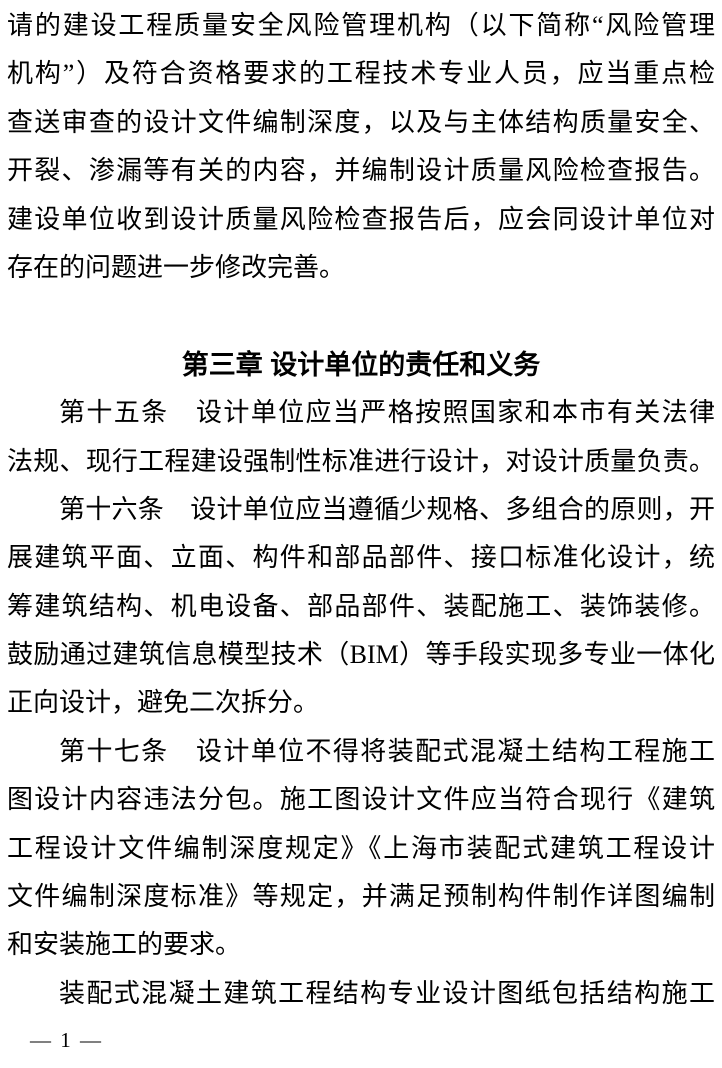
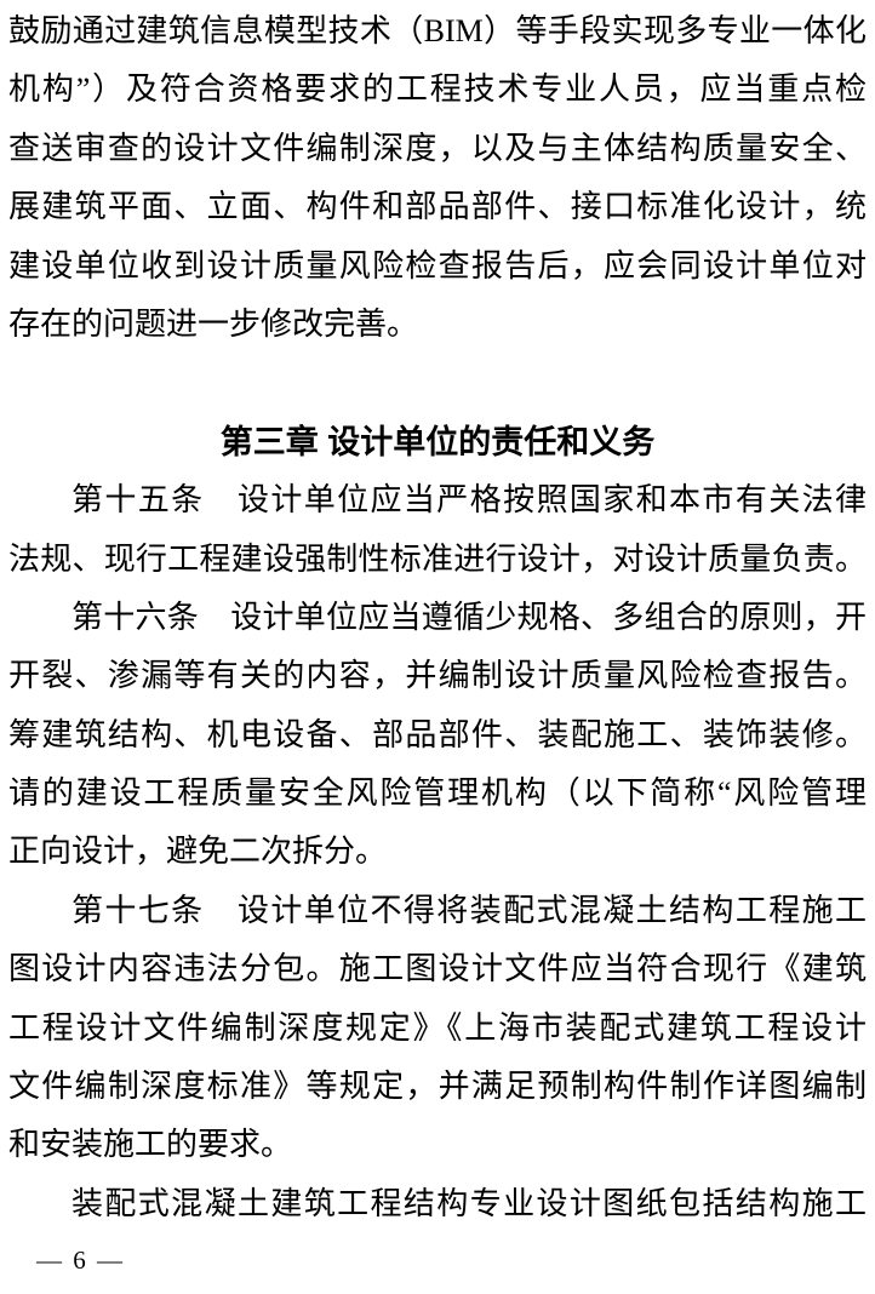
- 请的建设工程质量安全风险管理机构（以下简称“风险管理
+ 鼓励通过建筑信息模型技术（BIM）等手段实现多专业一体化
  机构”）及符合资格要求的工程技术专业人员，应当重点检
  查送审查的设计文件编制深度，以及与主体结构质量安全、
- 开裂、渗漏等有关的内容，并编制设计质量风险检查报告。
+ 展建筑平面、立面、构件和部品部件、接口标准化设计，统
  建设单位收到设计质量风险检查报告后，应会同设计单位对
  存在的问题进一步修改完善。
  第三章 设计单位的责任和义务
  第十五条 设计单位应当严格按照国家和本市有关法律
  法规、现行工程建设强制性标准进行设计，对设计质量负责。
  第十六条 设计单位应当遵循少规格、多组合的原则，开
- 展建筑平面、立面、构件和部品部件、接口标准化设计，统
+ 开裂、渗漏等有关的内容，并编制设计质量风险检查报告。
  筹建筑结构、机电设备、部品部件、装配施工、装饰装修。
- 鼓励通过建筑信息模型技术（BIM）等手段实现多专业一体化
+ 请的建设工程质量安全风险管理机构（以下简称“风险管理
  正向设计，避免二次拆分。
  第十七条 设计单位不得将装配式混凝土结构工程施工
  图设计内容违法分包。施工图设计文件应当符合现行《建筑
  工程设计文件编制深度规定》《上海市装配式建筑工程设计
  文件编制深度标准》等规定，并满足预制构件制作详图编制
  和安装施工的要求。
  装配式混凝土建筑工程结构专业设计图纸包括结构施工
- — 1 —
+ — 6 —
